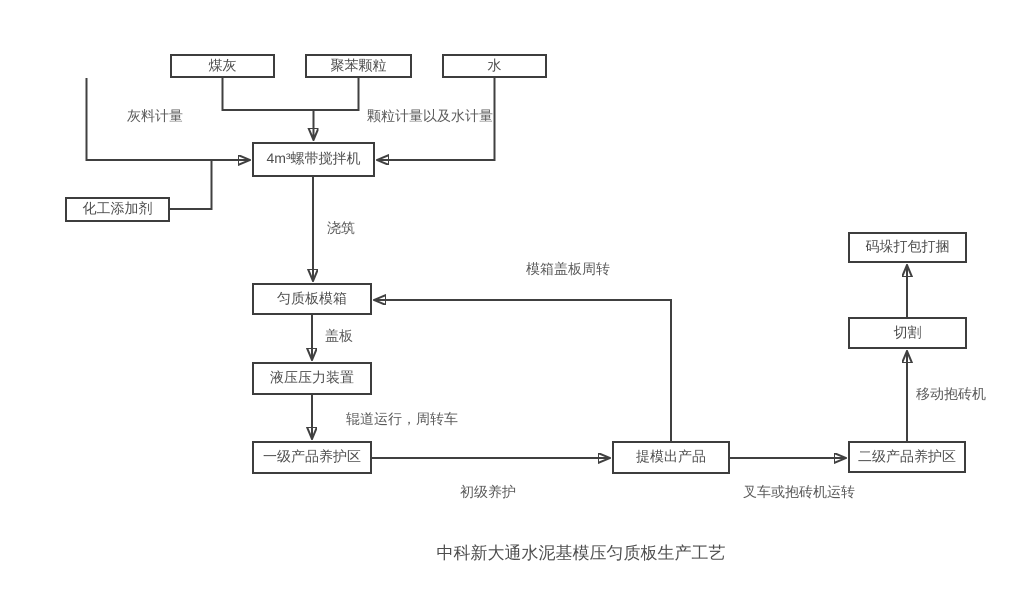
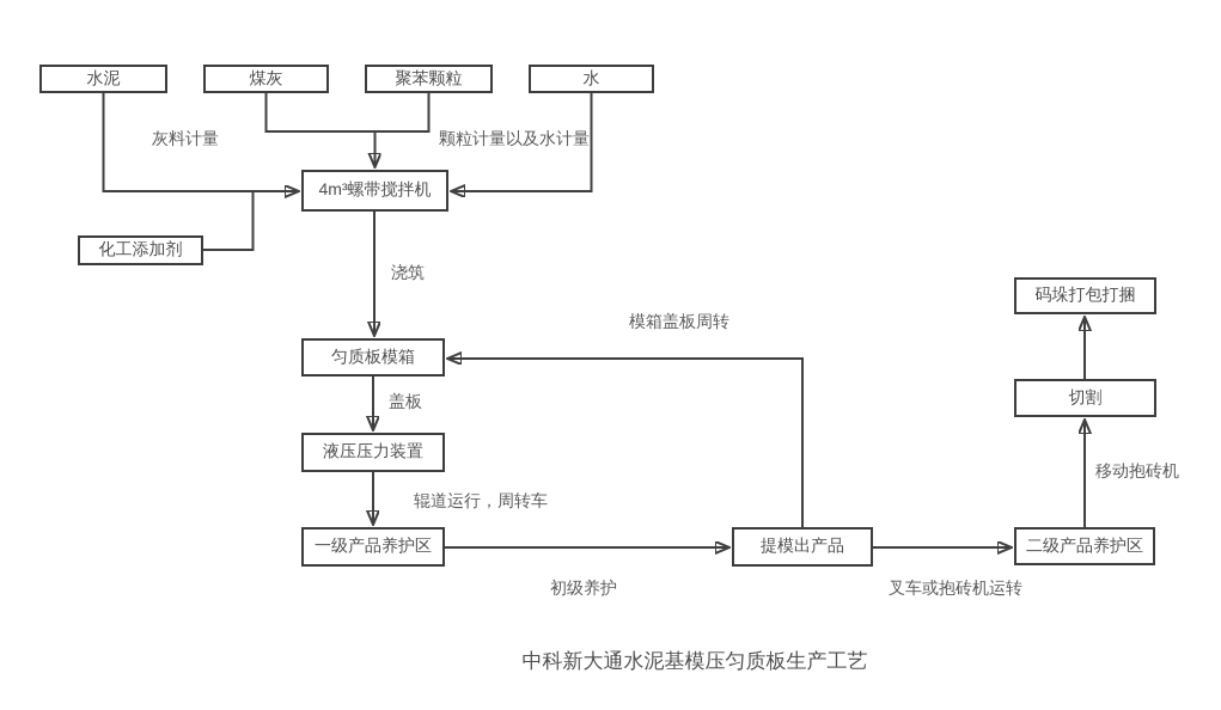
+ 水泥
  煤灰
  聚苯颗粒
  水
  4m³螺带搅拌机
  化工添加剂
  匀质板模箱
  液压压力装置
  一级产品养护区
  提模出产品
  二级产品养护区
  切割
  码垛打包打捆
  灰料计量
  颗粒计量以及水计量
  浇筑
  模箱盖板周转
  盖板
  辊道运行，周转车
  初级养护
  叉车或抱砖机运转
  移动抱砖机
  中科新大通水泥基模压匀质板生产工艺
